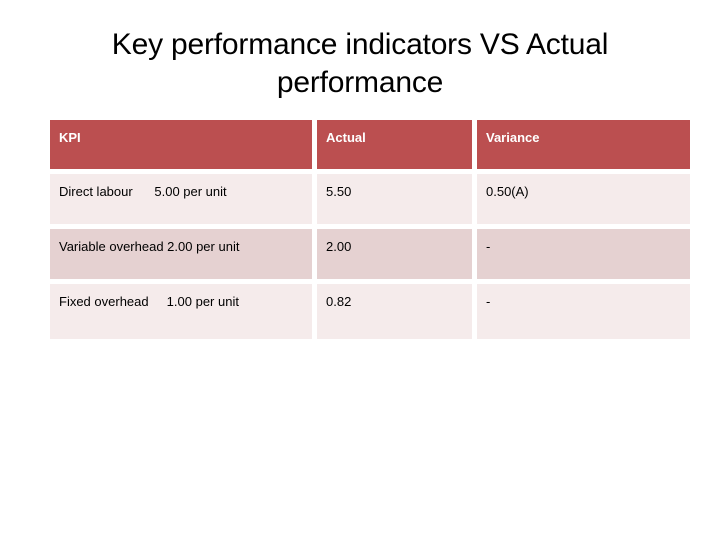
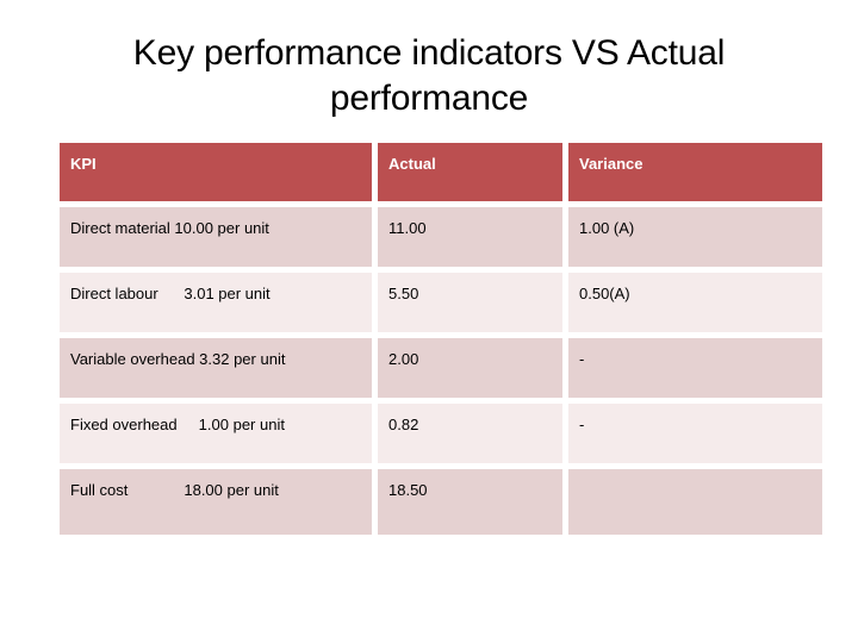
  Key performance indicators VS Actual performance
  KPI	Actual	Variance
+ Direct material 10.00 per unit	11.00	1.00 (A)
- Direct labour 5.00 per unit	5.50	0.50(A)
+ Direct labour 3.01 per unit	5.50	0.50(A)
- Variable overhead 2.00 per unit	2.00	-
+ Variable overhead 3.32 per unit	2.00	-
  Fixed overhead 1.00 per unit	0.82	-
+ Full cost 18.00 per unit	18.50
